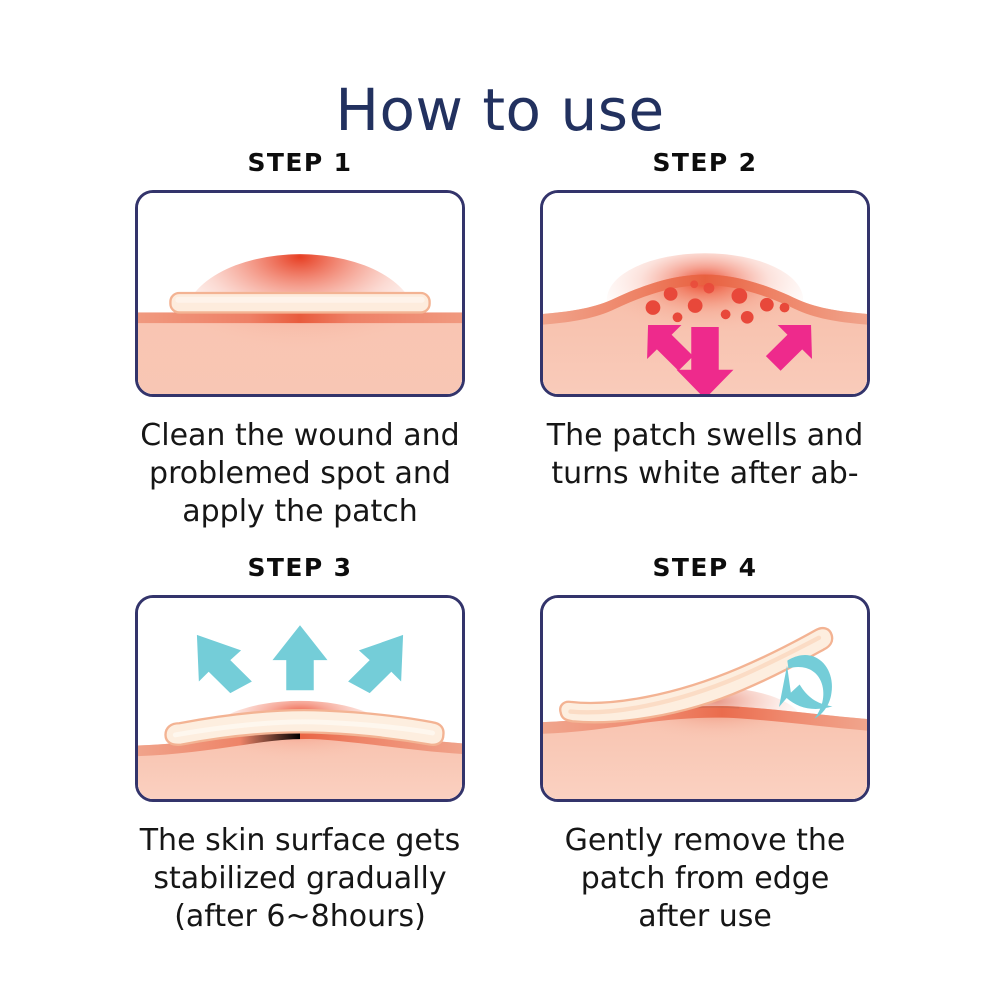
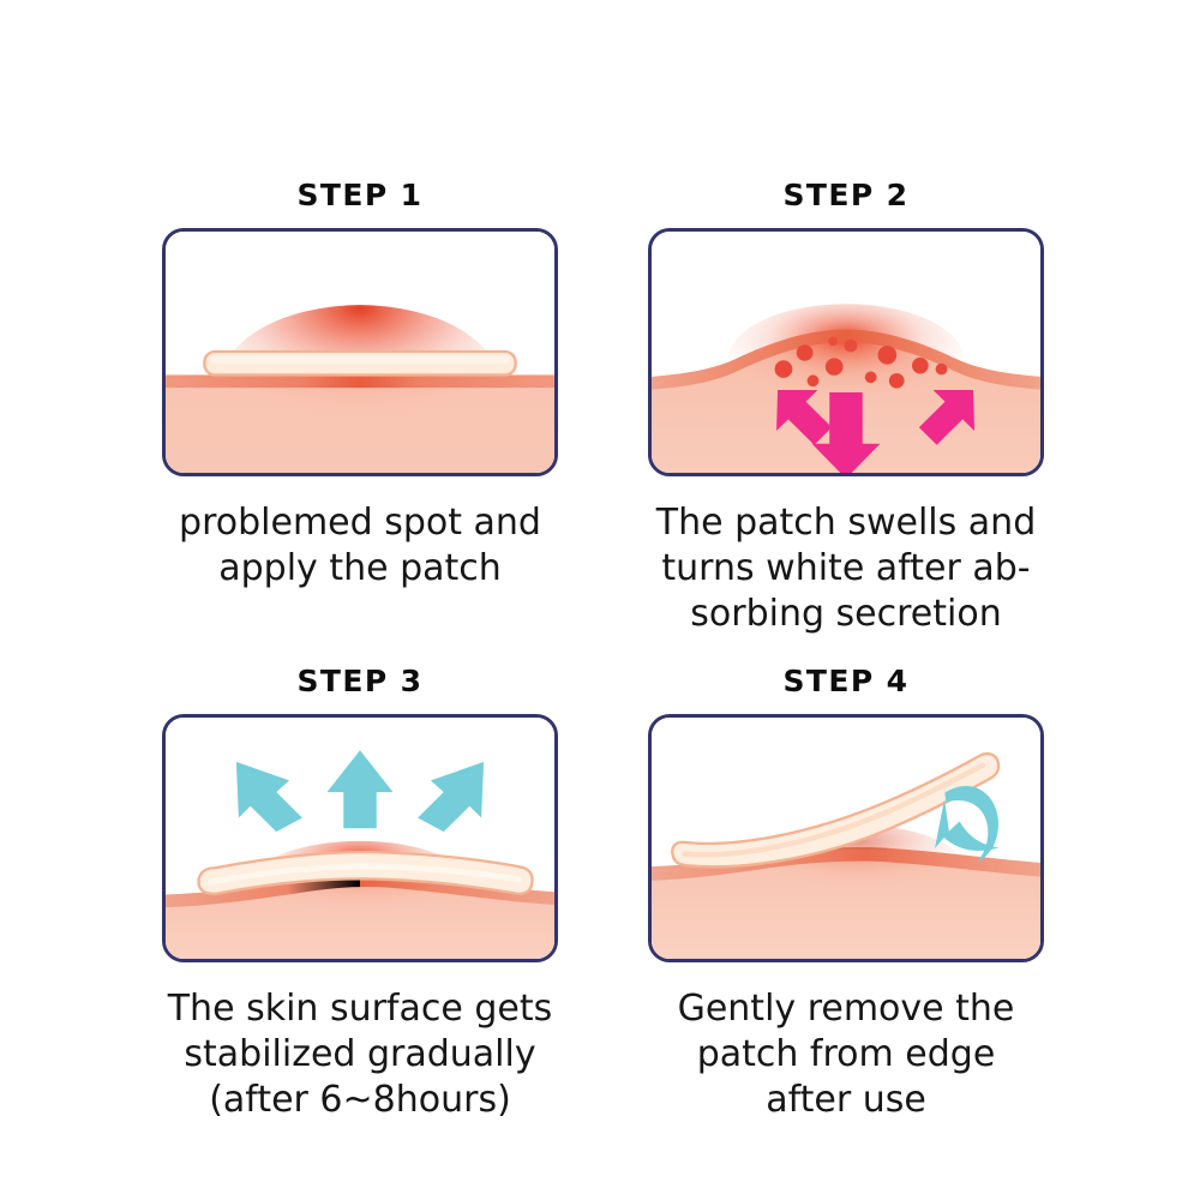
- How to use
  STEP 1
- Clean the wound and
  problemed spot and
  apply the patch
  STEP 2
  The patch swells and
  turns white after ab-
+ sorbing secretion
  STEP 3
  The skin surface gets
  stabilized gradually
  (after 6~8hours)
  STEP 4
  Gently remove the
  patch from edge
  after use
